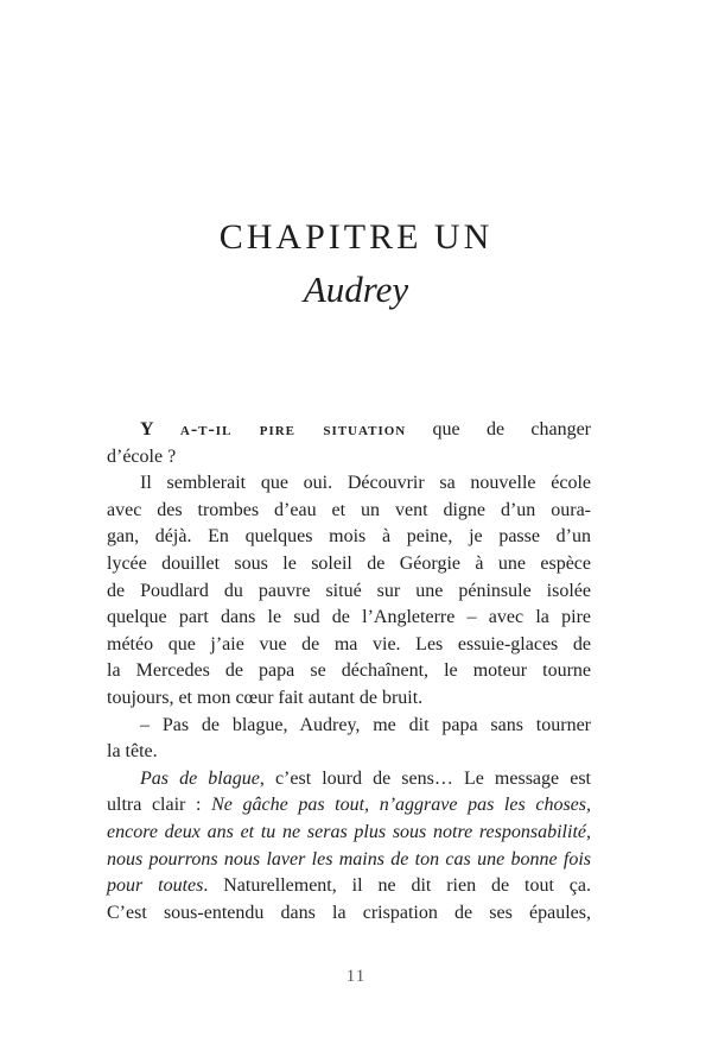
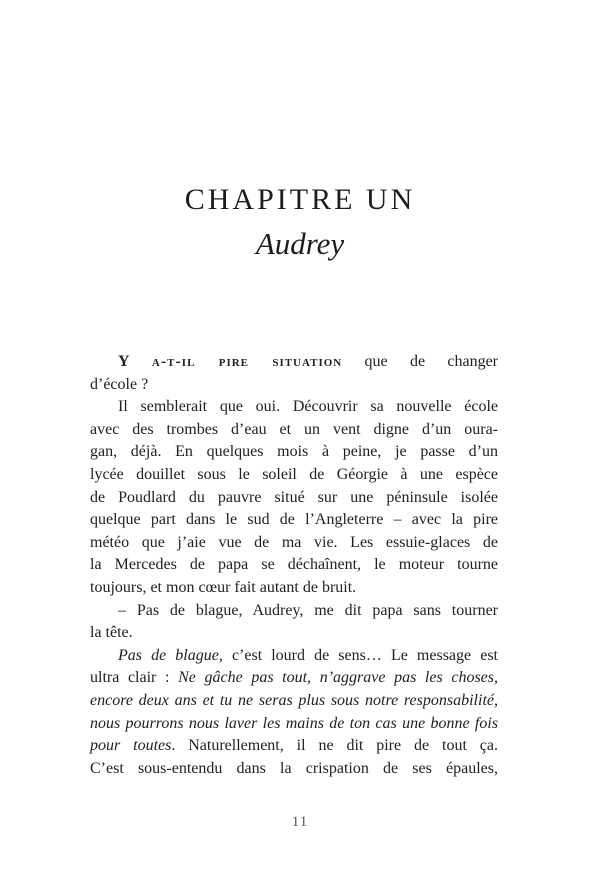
  CHAPITRE UN
  Audrey
  Y a-t-il pire situation que de changer
  d’école ?
  Il semblerait que oui. Découvrir sa nouvelle école
  avec des trombes d’eau et un vent digne d’un oura-
  gan, déjà. En quelques mois à peine, je passe d’un
  lycée douillet sous le soleil de Géorgie à une espèce
  de Poudlard du pauvre situé sur une péninsule isolée
  quelque part dans le sud de l’Angleterre – avec la pire
  météo que j’aie vue de ma vie. Les essuie-glaces de
  la Mercedes de papa se déchaînent, le moteur tourne
  toujours, et mon cœur fait autant de bruit.
  – Pas de blague, Audrey, me dit papa sans tourner
  la tête.
  Pas de blague, c’est lourd de sens… Le message est
  ultra clair : Ne gâche pas tout, n’aggrave pas les choses,
  encore deux ans et tu ne seras plus sous notre responsabilité,
  nous pourrons nous laver les mains de ton cas une bonne fois
- pour toutes. Naturellement, il ne dit rien de tout ça.
+ pour toutes. Naturellement, il ne dit pire de tout ça.
  C’est sous-entendu dans la crispation de ses épaules,
  11
